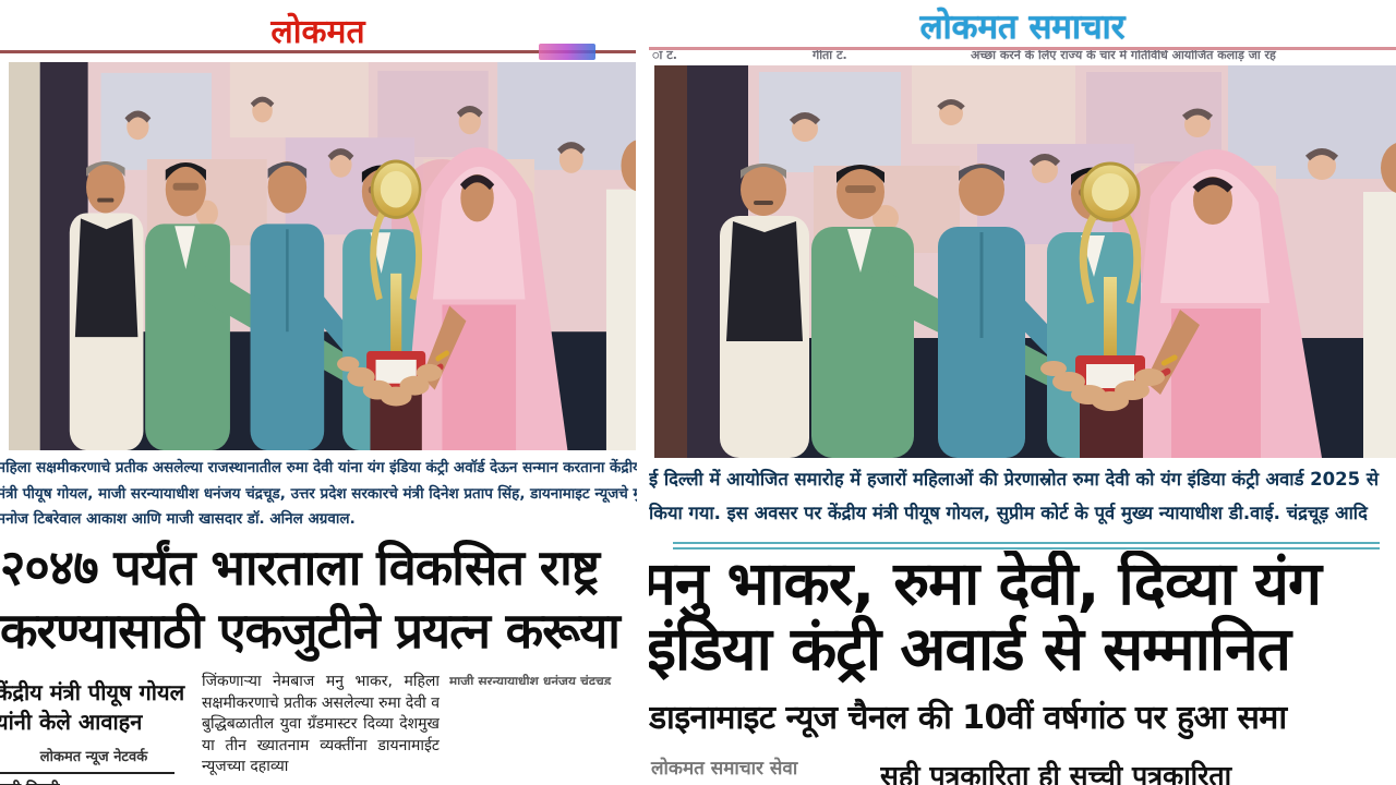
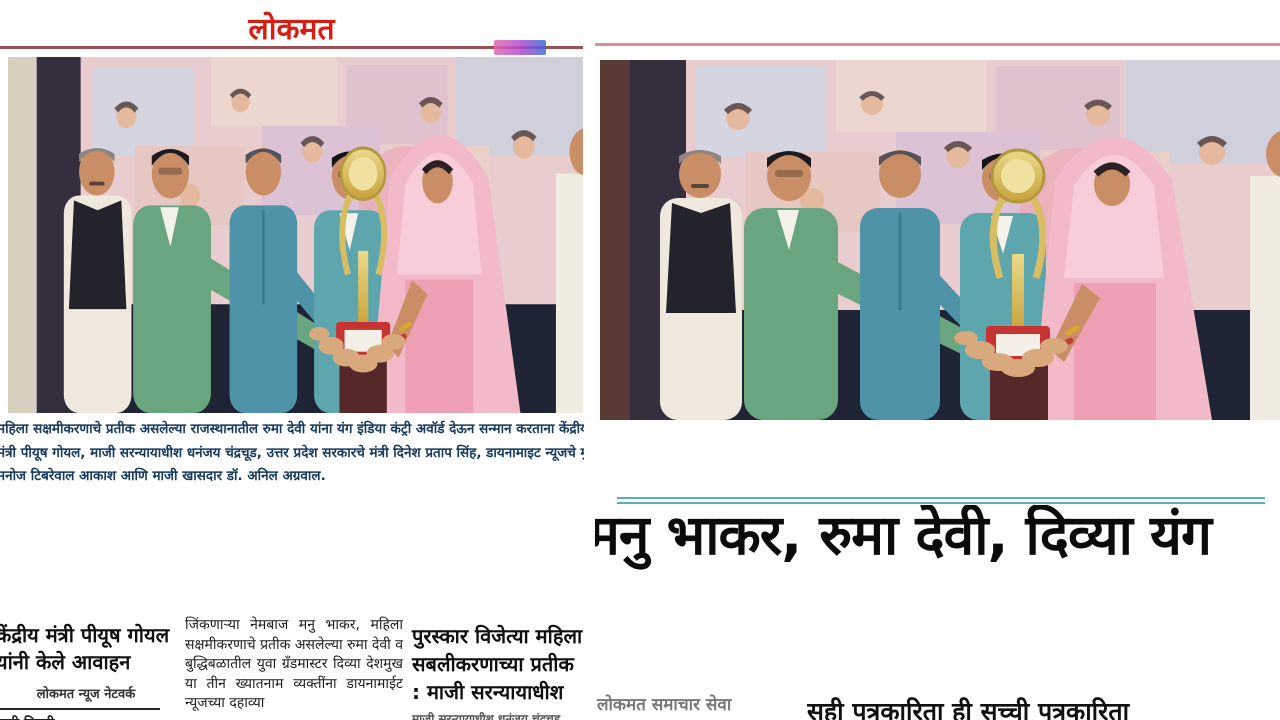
  लोकमत
  महिला सक्षमीकरणाचे प्रतीक असलेल्या राजस्थानातील रुमा देवी यांना यंग इंडिया कंट्री अवॉर्ड देऊन सन्मान करताना केंद्रीय
  मंत्री पीयूष गोयल, माजी सरन्यायाधीश धनंजय चंद्रचूड, उत्तर प्रदेश सरकारचे मंत्री दिनेश प्रताप सिंह, डायनामाइट न्यूजचे
  मनोज टिबरेवाल आकाश आणि माजी खासदार डॉ. अनिल अग्रवाल.
- २०४७ पर्यंत भारताला विकसित राष्ट्र
- करण्यासाठी एकजुटीने प्रयत्न करूया
  केंद्रीय मंत्री पीयूष गोयल
  यांनी केले आवाहन
  लोकमत न्यूज नेटवर्क
  जिंकणाऱ्या नेमबाज मनु भाकर, महिला सक्षमीकरणाचे प्रतीक असलेल्या रुमा देवी व बुद्धिबळातील युवा ग्रँडमास्टर दिव्या देशमुख या तीन ख्यातनाम व्यक्तींना डायनामाईट न्यूजच्या दहाव्या
+ पुरस्कार विजेत्या महिला सबलीकरणाच्या प्रतीक : माजी सरन्यायाधीश
  माजी सरन्यायाधीश धनंजय चंद्रचूड
- लोकमत समाचार
- ा ट.
- गीता ट.
- अच्छा करने के लिए राज्य के चार में गतिविधि आयोजित कलाड़ जा रह
- ई दिल्ली में आयोजित समारोह में हजारों महिलाओं की प्रेरणास्रोत रुमा देवी को यंग इंडिया कंट्री अवार्ड 2025 से
- किया गया. इस अवसर पर केंद्रीय मंत्री पीयूष गोयल, सुप्रीम कोर्ट के पूर्व मुख्य न्यायाधीश डी.वाई. चंद्रचूड़ आदि
  मनु भाकर, रुमा देवी, दिव्या यंग
- इंडिया कंट्री अवार्ड से सम्मानित
- डाइनामाइट न्यूज चैनल की 10वीं वर्षगांठ पर हुआ समा
  लोकमत समाचार सेवा
  सही पत्रकारिता ही सच्ची पत्रकारिता
